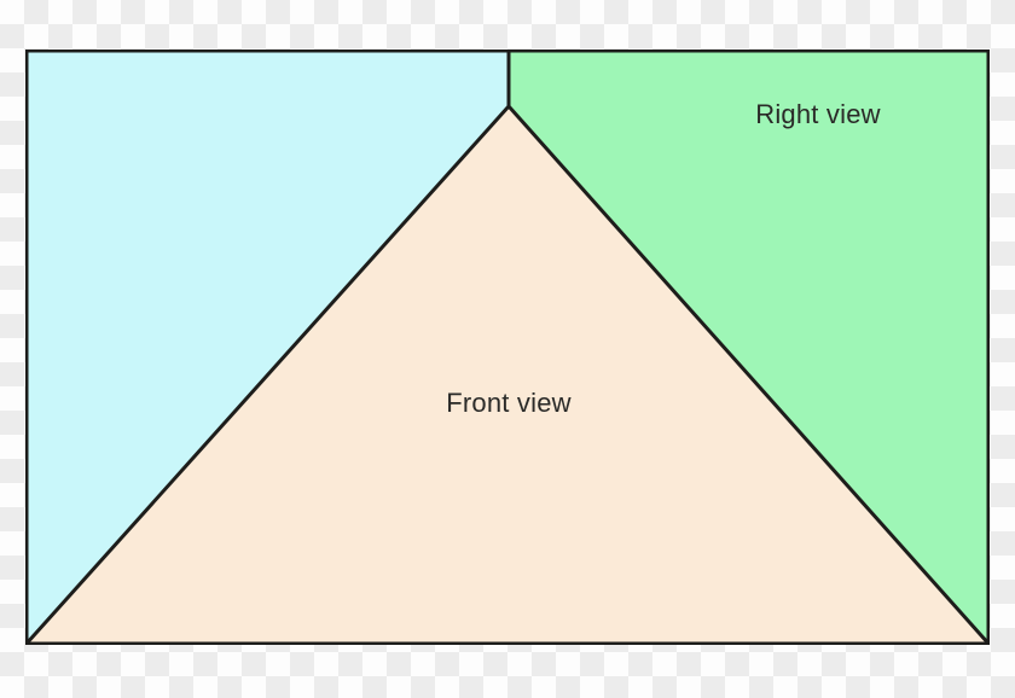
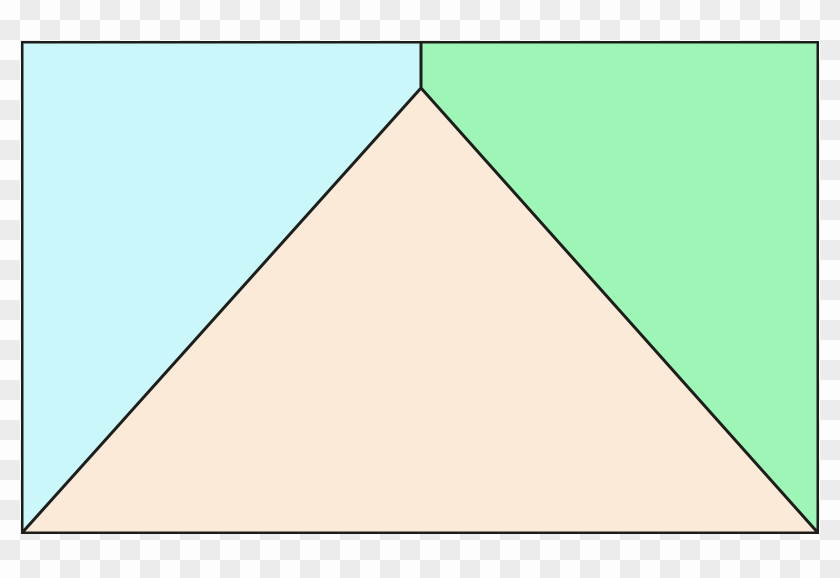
- Right view
- Front view
